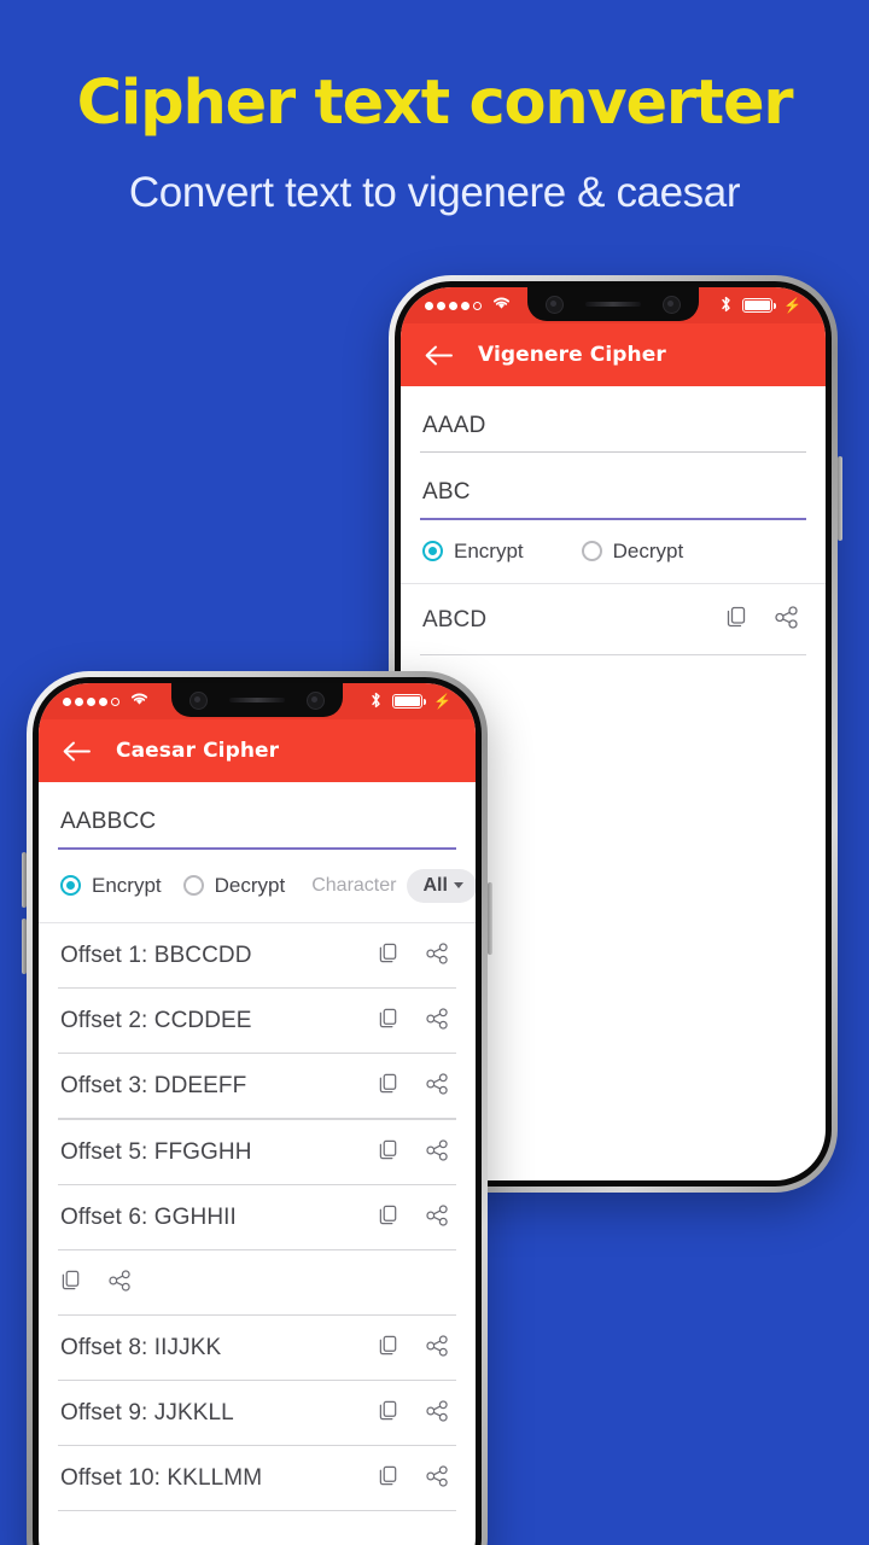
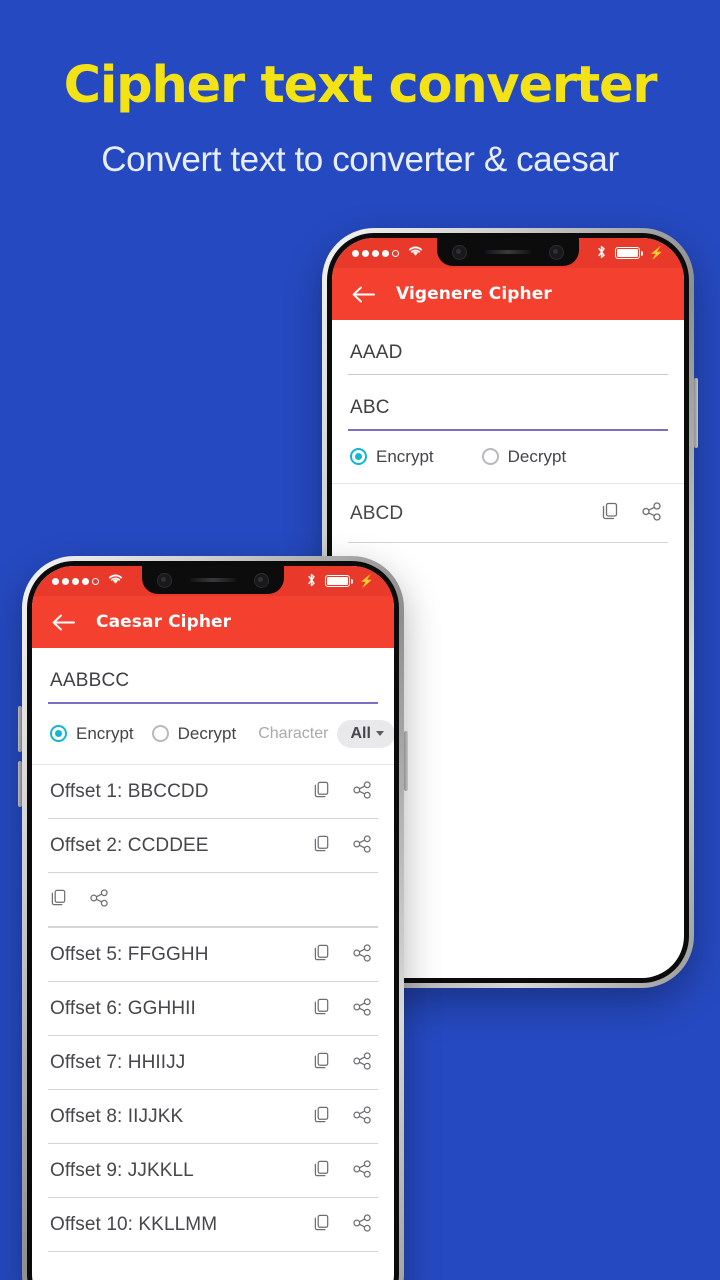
  Cipher text converter
- Convert text to vigenere & caesar
+ Convert text to converter & caesar
  ⚡
  Vigenere Cipher
  AAAD
  ABC
  Encrypt
  Decrypt
  ABCD
  ⚡
  Caesar Cipher
  AABBCC
  Encrypt
  Decrypt
  Character
  All
  Offset 1: BBCCDD
  Offset 2: CCDDEE
- Offset 3: DDEEFF
  Offset 5: FFGGHH
  Offset 6: GGHHII
+ Offset 7: HHIIJJ
  Offset 8: IIJJKK
  Offset 9: JJKKLL
  Offset 10: KKLLMM
